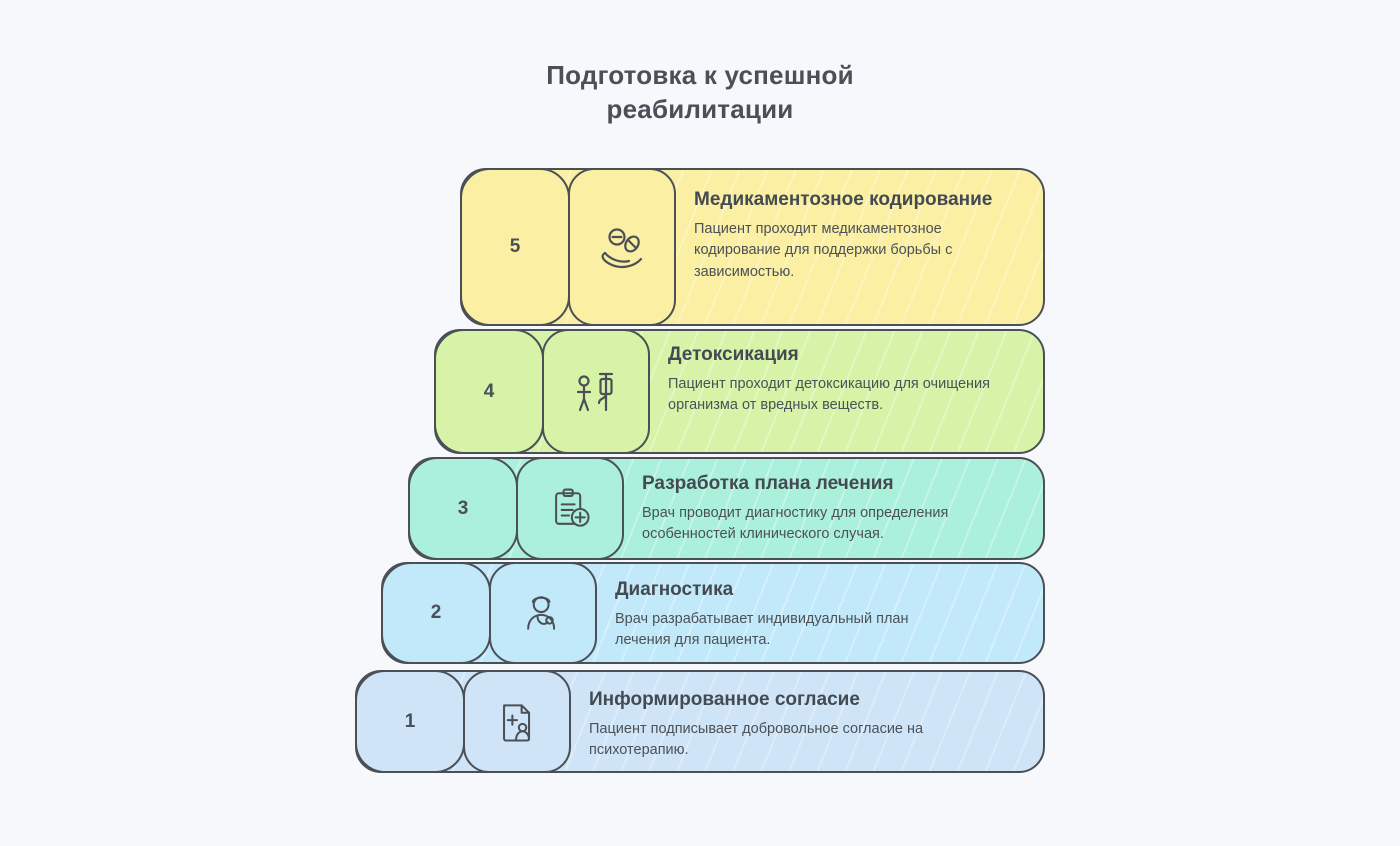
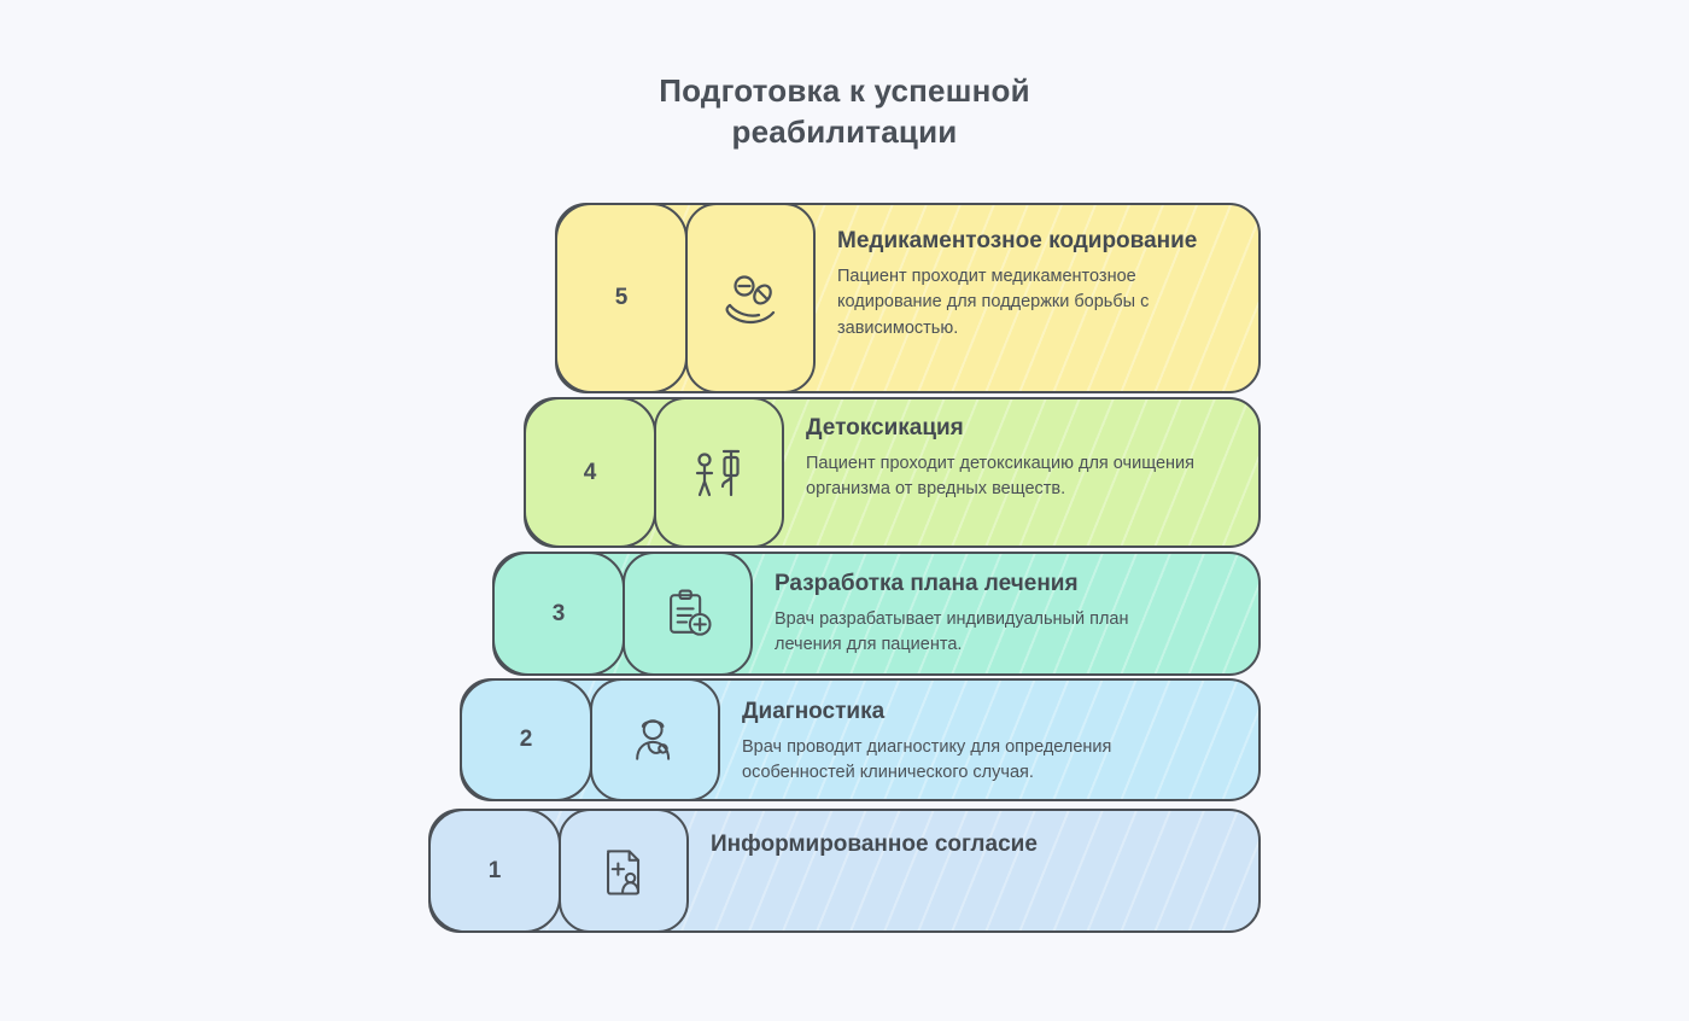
  Подготовка к успешной
  реабилитации
  5
  Медикаментозное кодирование
  Пациент проходит медикаментозное кодирование для поддержки борьбы с зависимостью.
  4
  Детоксикация
  Пациент проходит детоксикацию для очищения организма от вредных веществ.
  3
  Разработка плана лечения
- Врач проводит диагностику для определения особенностей клинического случая.
+ Врач разрабатывает индивидуальный план лечения для пациента.
  2
  Диагностика
- Врач разрабатывает индивидуальный план лечения для пациента.
+ Врач проводит диагностику для определения особенностей клинического случая.
  1
  Информированное согласие
- Пациент подписывает добровольное согласие на психотерапию.
